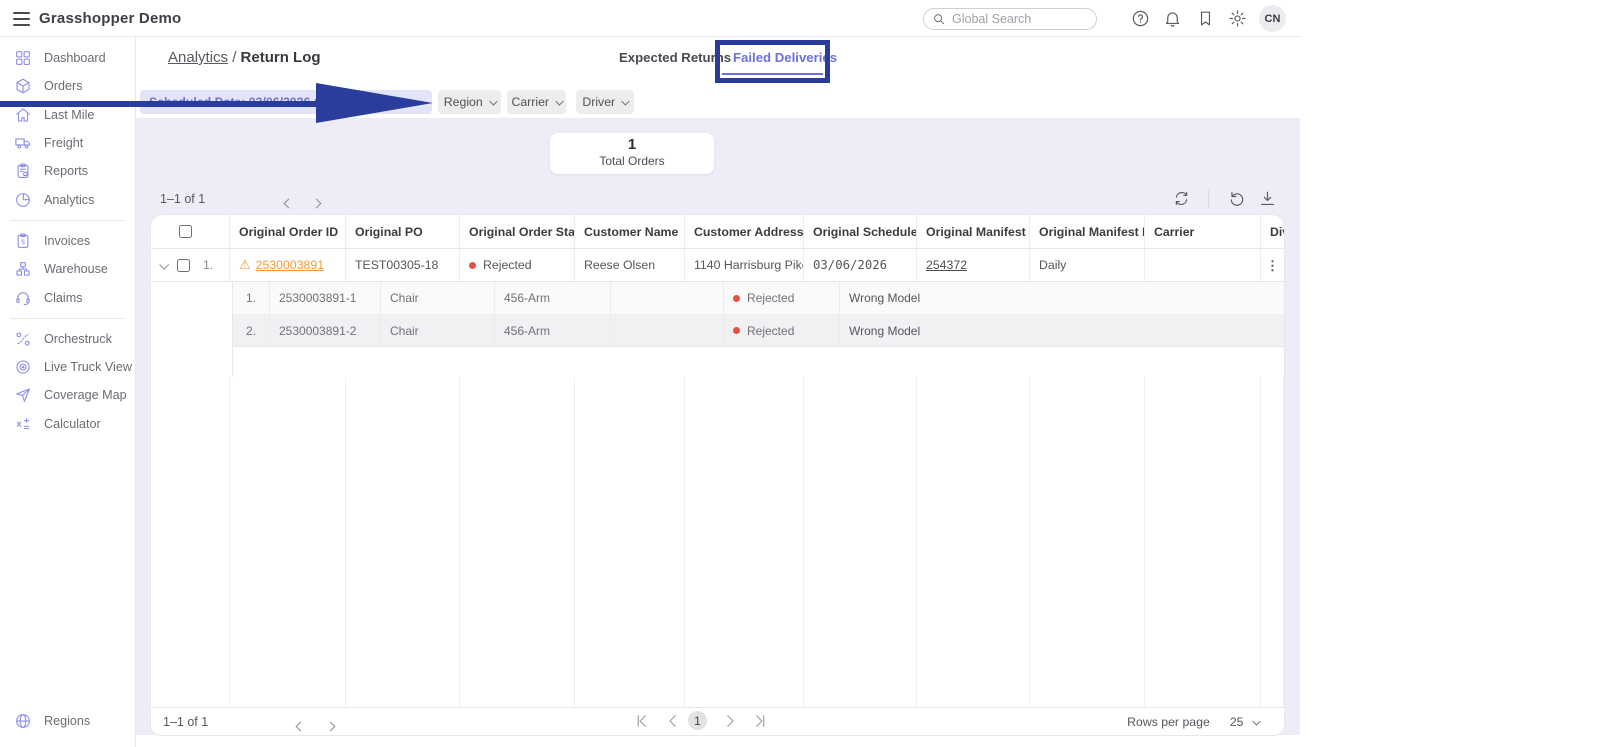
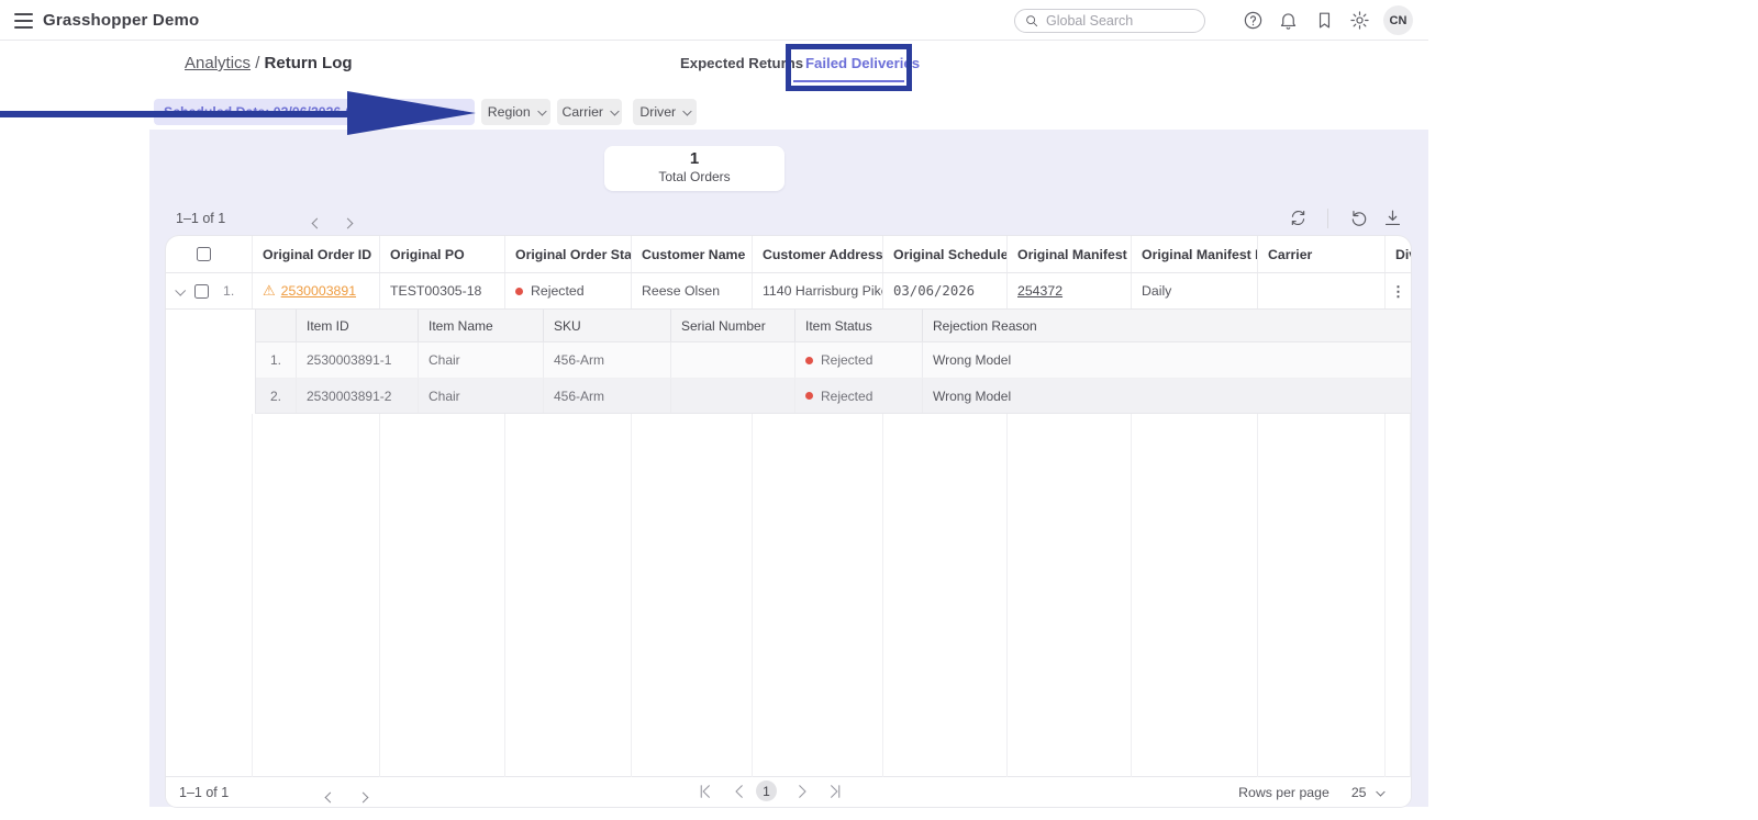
  Grasshopper Demo
  Global Search
  CN
- Dashboard
- Orders
- Last Mile
- Freight
- Reports
- Analytics
- Invoices
- Warehouse
- Claims
- Orchestruck
- Live Truck View
- Coverage Map
- Calculator
- Regions
  Analytics / Return Log
  Expected Returns
  Failed Deliveries
  Region
  Carrier
  Driver
  1
  Total Orders
  1–1 of 1
  Original Order ID
  Original PO
  Original Order Sta
  Customer Name
  Customer Address
  Original Schedule
  Original Manifest
  Original Manifest
  Carrier
  1.
  ⚠
  2530003891
  TEST00305-18
  Rejected
  Reese Olsen
  1140 Harrisburg Pik
  03/06/2026
  254372
  Daily
  ⋮
+ Item ID
+ Item Name
+ SKU
+ Serial Number
+ Item Status
+ Rejection Reason
  1.
  2530003891-1
  Chair
  456-Arm
  Rejected
  Wrong Model
  2.
  2530003891-2
  Chair
  456-Arm
  Rejected
  Wrong Model
  1–1 of 1
  1
  Rows per page
  25
